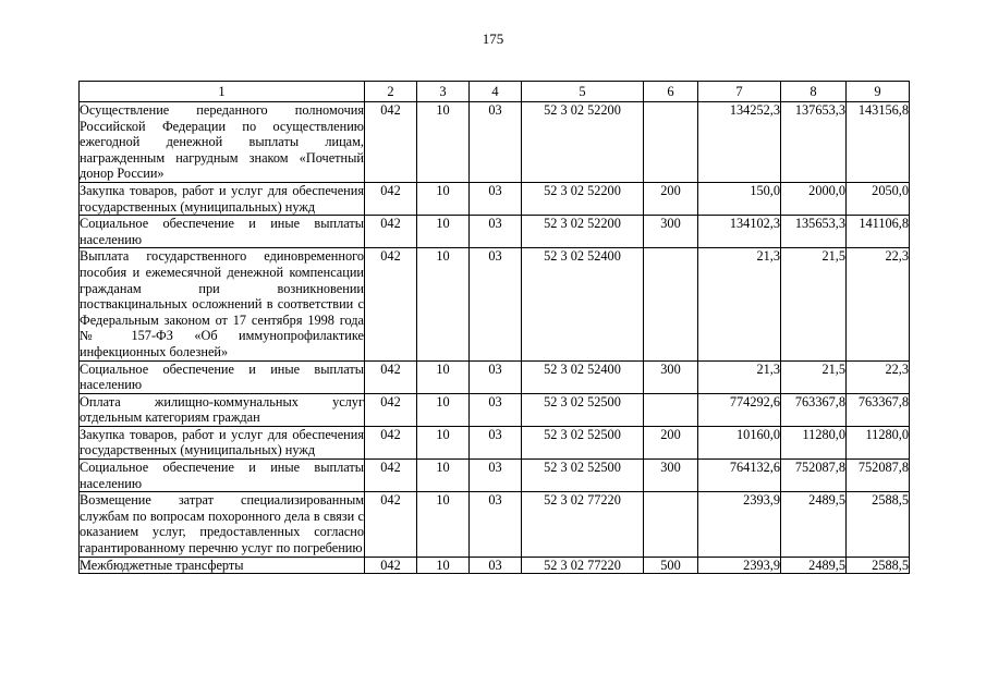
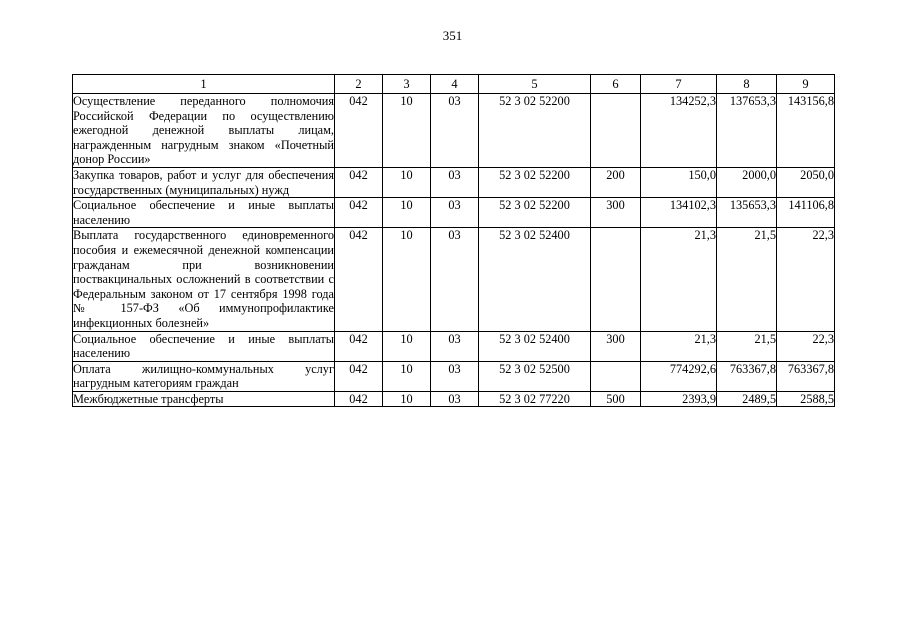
- 175
+ 351
  1	2	3	4	5	6	7	8	9
  Осуществление переданного полномочия Российской Федерации по осуществлению ежегодной денежной выплаты лицам, награжденным нагрудным знаком «Почетный донор России»	042	10	03	52 3 02 52200		134252,3	137653,3	143156,8
  Закупка товаров, работ и услуг для обеспечения государственных (муниципальных) нужд	042	10	03	52 3 02 52200	200	150,0	2000,0	2050,0
  Социальное обеспечение и иные выплаты населению	042	10	03	52 3 02 52200	300	134102,3	135653,3	141106,8
  Выплата государственного единовременного пособия и ежемесячной денежной компенсации гражданам при возникновении поствакцинальных осложнений в соответствии с Федеральным законом от 17 сентября 1998 года № 157-ФЗ «Об иммунопрофилактике инфекционных болезней»	042	10	03	52 3 02 52400		21,3	21,5	22,3
  Социальное обеспечение и иные выплаты населению	042	10	03	52 3 02 52400	300	21,3	21,5	22,3
- Оплата жилищно-коммунальных услуг отдельным категориям граждан	042	10	03	52 3 02 52500		774292,6	763367,8	763367,8
+ Оплата жилищно-коммунальных услуг нагрудным категориям граждан	042	10	03	52 3 02 52500		774292,6	763367,8	763367,8
- Закупка товаров, работ и услуг для обеспечения государственных (муниципальных) нужд	042	10	03	52 3 02 52500	200	10160,0	11280,0	11280,0
- Социальное обеспечение и иные выплаты населению	042	10	03	52 3 02 52500	300	764132,6	752087,8	752087,8
- Возмещение затрат специализированным службам по вопросам похоронного дела в связи с оказанием услуг, предоставленных согласно гарантированному перечню услуг по погребению	042	10	03	52 3 02 77220		2393,9	2489,5	2588,5
  Межбюджетные трансферты	042	10	03	52 3 02 77220	500	2393,9	2489,5	2588,5
